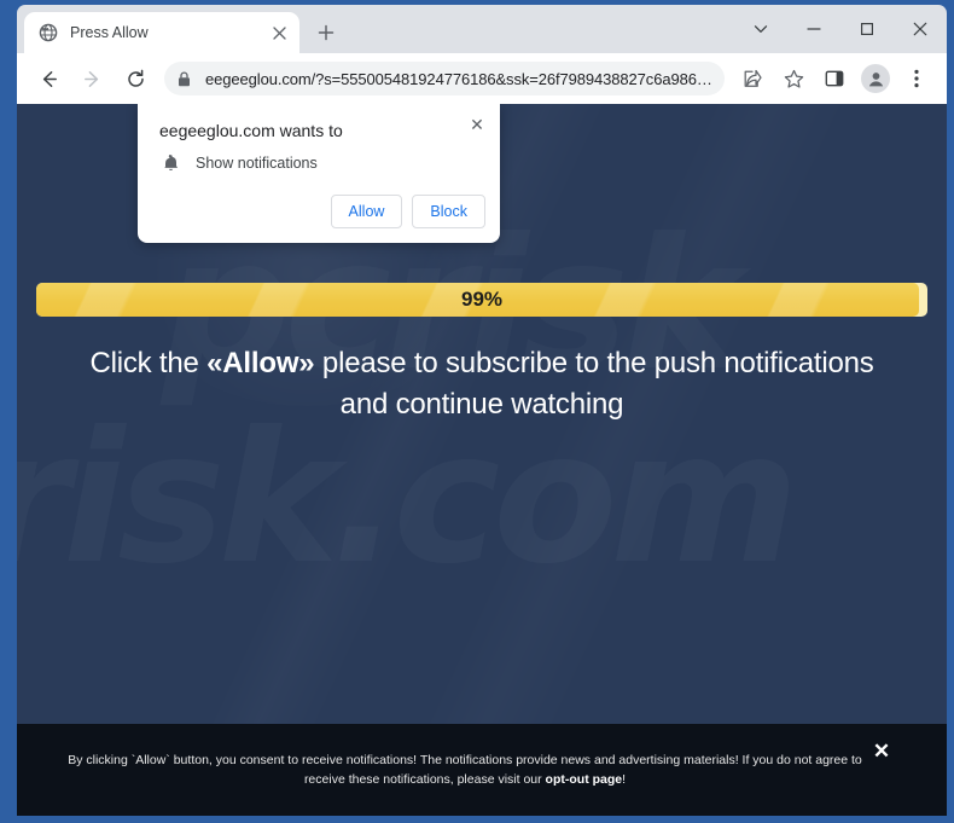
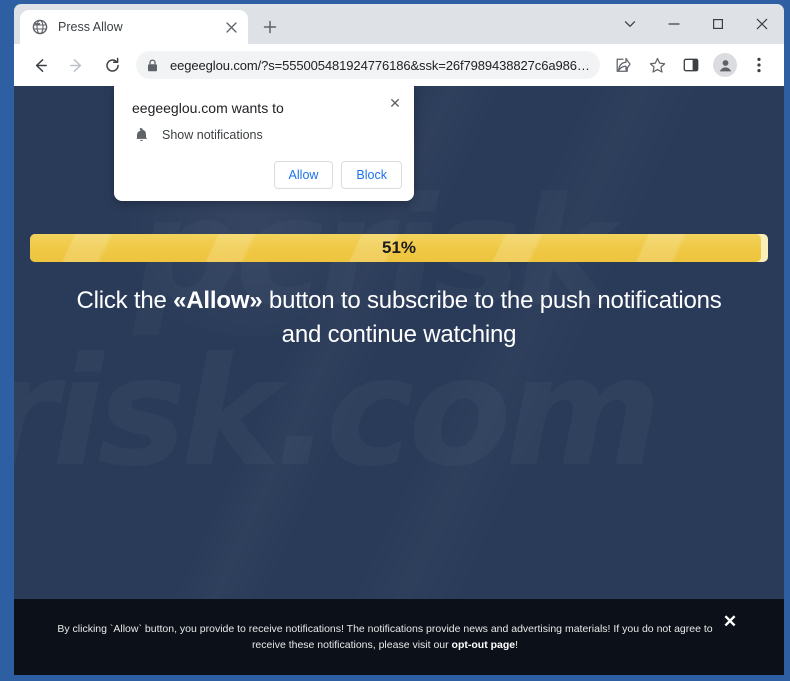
  Press Allow
  eegeeglou.com/?s=555005481924776186&ssk=26f7989438827c6a986cc
  risk.com
- 99%
+ 51%
- Click the «Allow» please to subscribe to the push notifications and continue watching
+ Click the «Allow» button to subscribe to the push notifications and continue watching
- By clicking `Allow` button, you consent to receive notifications! The notifications provide news and advertising materials! If you do not agree to receive these notifications, please visit our opt-out page!
+ By clicking `Allow` button, you provide to receive notifications! The notifications provide news and advertising materials! If you do not agree to receive these notifications, please visit our opt-out page!
  ✕
  ✕
  eegeeglou.com wants to
  Show notifications
  Allow
  Block
